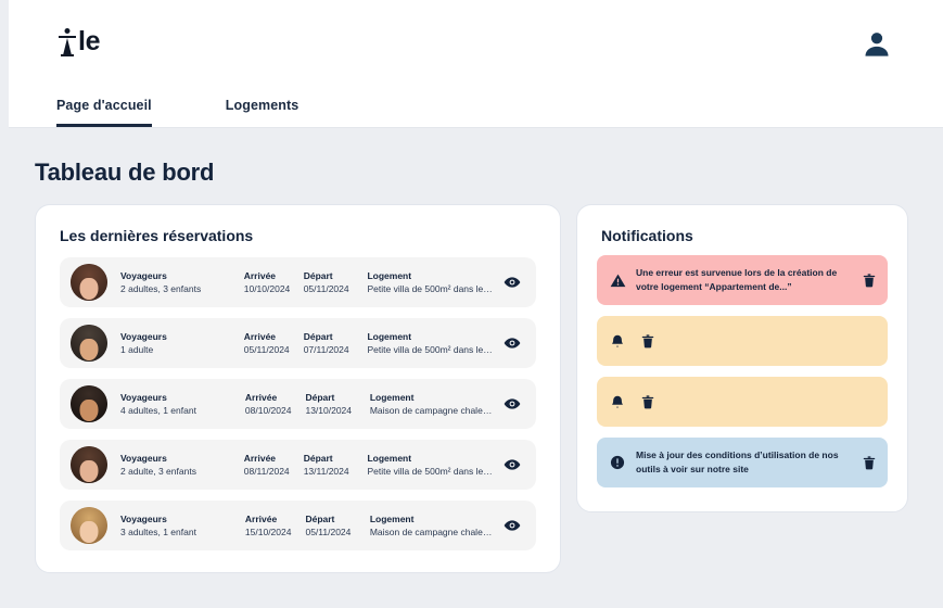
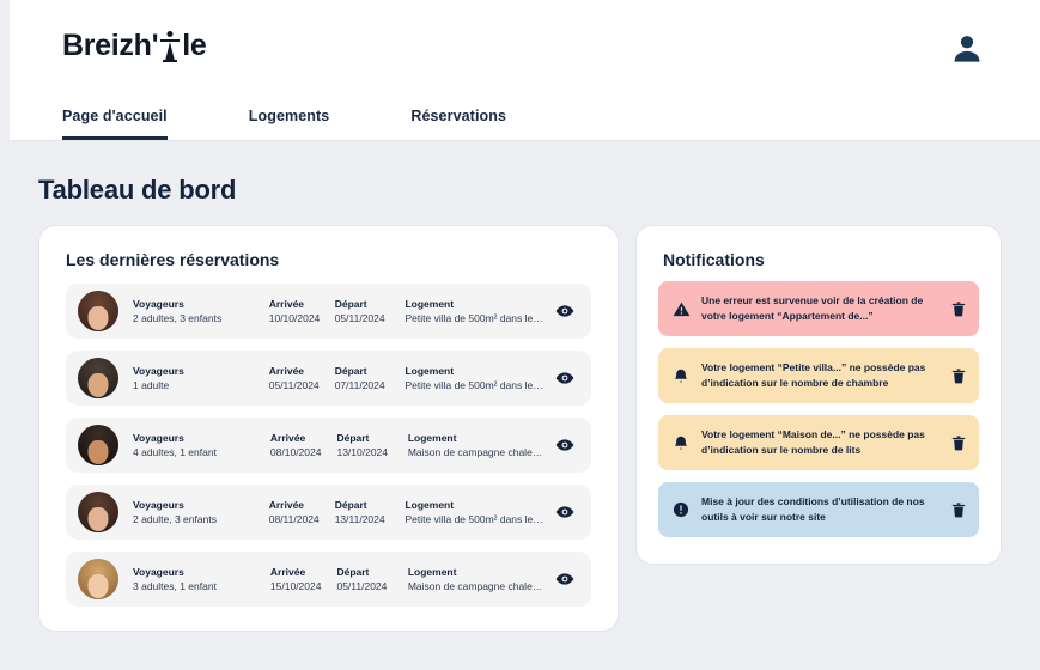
+ Breizh'
  le
  Page d'accueil
  Logements
+ Réservations
  Tableau de bord
  Les dernières réservations
  Voyageurs
  2 adultes, 3 enfants
  Arrivée
  10/10/2024
  Départ
  05/11/2024
  Logement
  Petite villa de 500m² dans le S
  Voyageurs
  1 adulte
  Arrivée
  05/11/2024
  Départ
  07/11/2024
  Logement
  Petite villa de 500m² dans le S
  Voyageurs
  4 adultes, 1 enfant
  Arrivée
  08/10/2024
  Départ
  13/10/2024
  Logement
  Maison de campagne chaleur.
  Voyageurs
  2 adulte, 3 enfants
  Arrivée
  08/11/2024
  Départ
  13/11/2024
  Logement
  Petite villa de 500m² dans le S
  Voyageurs
  3 adultes, 1 enfant
  Arrivée
  15/10/2024
  Départ
  05/11/2024
  Logement
  Maison de campagne chaleur.
  Notifications
- Une erreur est survenue lors de la création de votre logement “Appartement de...”
+ Une erreur est survenue voir de la création de votre logement “Appartement de...”
+ Votre logement “Petite villa...” ne possède pas d’indication sur le nombre de chambre
+ Votre logement “Maison de...” ne possède pas d’indication sur le nombre de lits
  Mise à jour des conditions d’utilisation de nos outils à voir sur notre site
